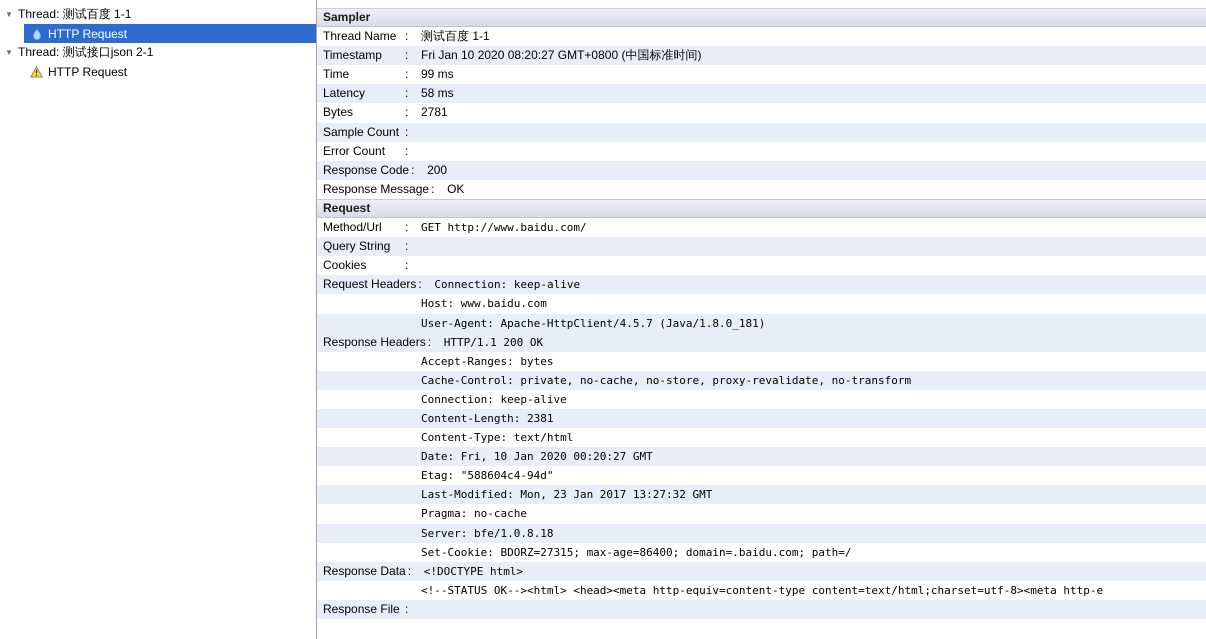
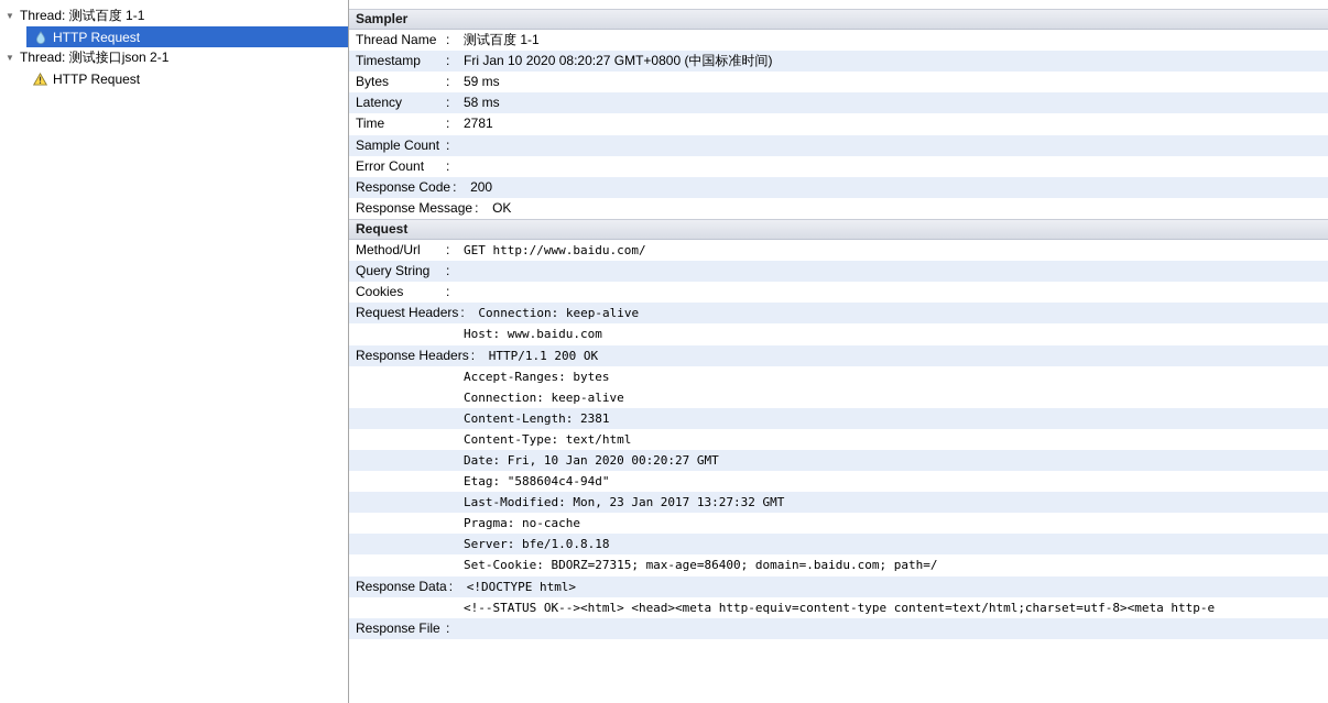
  ▼
  Thread: 测试百度 1-1
  HTTP Request
  ▼
  Thread: 测试接口json 2-1
  HTTP Request
  Sampler
  Thread Name
  :
  测试百度 1-1
  Timestamp
  :
  Fri Jan 10 2020 08:20:27 GMT+0800 (中国标准时间)
- Time
+ Bytes
  :
- 99 ms
+ 59 ms
  Latency
  :
  58 ms
- Bytes
+ Time
  :
  2781
  Sample Count
  :
  Error Count
  :
  Response Code
  :
  200
  Response Message
  :
  OK
  Request
  Method/Url
  :
  GET http://www.baidu.com/
  Query String
  :
  Cookies
  :
  Request Headers
  :
  Connection: keep-alive
  Host: www.baidu.com
- User-Agent: Apache-HttpClient/4.5.7 (Java/1.8.0_181)
  Response Headers
  :
  HTTP/1.1 200 OK
  Accept-Ranges: bytes
- Cache-Control: private, no-cache, no-store, proxy-revalidate, no-transform
  Connection: keep-alive
  Content-Length: 2381
  Content-Type: text/html
  Date: Fri, 10 Jan 2020 00:20:27 GMT
  Etag: "588604c4-94d"
  Last-Modified: Mon, 23 Jan 2017 13:27:32 GMT
  Pragma: no-cache
  Server: bfe/1.0.8.18
  Set-Cookie: BDORZ=27315; max-age=86400; domain=.baidu.com; path=/
  Response Data
  :
  <!DOCTYPE html>
  <!--STATUS OK--><html> <head><meta http-equiv=content-type content=text/html;charset=utf-8><meta http-e
  Response File
  :
